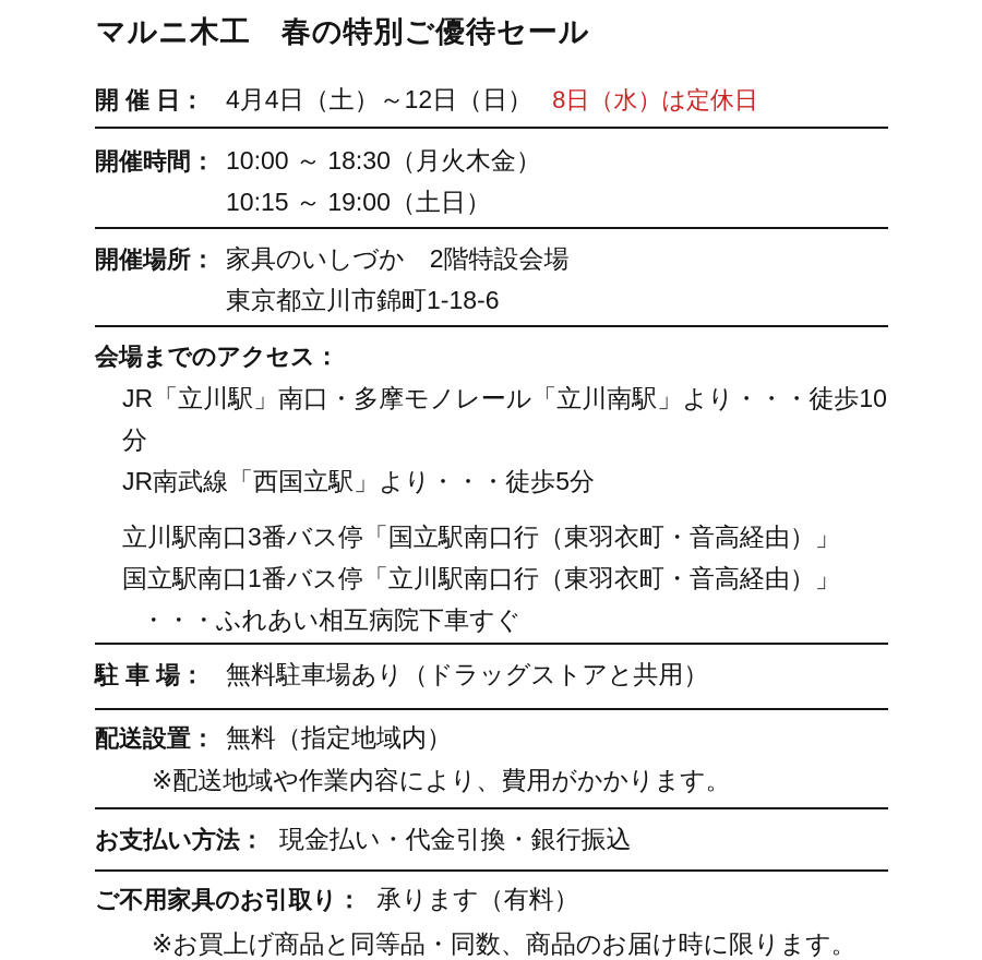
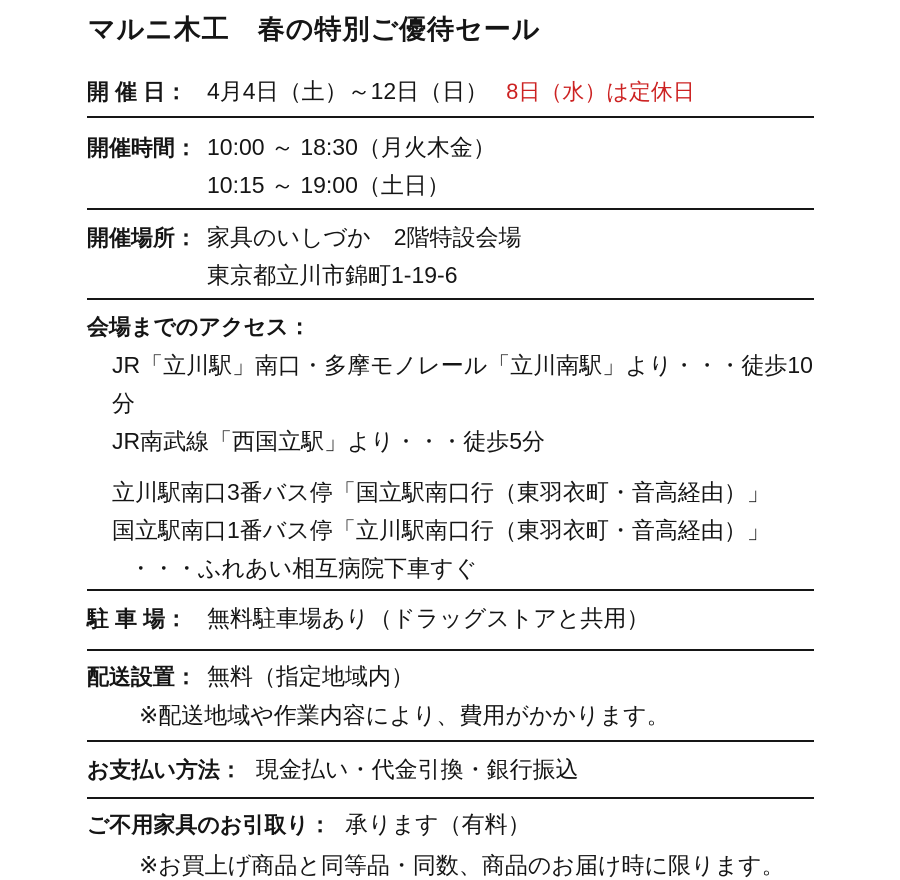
  マルニ木工 春の特別ご優待セール
  開 催 日：
  4月4日（土）～12日（日）
  8日（水）は定休日
  開催時間：
  10:00 ～ 18:30（月火木金）
  10:15 ～ 19:00（土日）
  開催場所：
  家具のいしづか 2階特設会場
- 東京都立川市錦町1-18-6
+ 東京都立川市錦町1-19-6
  会場までのアクセス：
  JR「立川駅」南口・多摩モノレール「立川南駅」より・・・徒歩10分
  JR南武線「西国立駅」より・・・徒歩5分
  立川駅南口3番バス停「国立駅南口行（東羽衣町・音高経由）」
  国立駅南口1番バス停「立川駅南口行（東羽衣町・音高経由）」
  ・・・ふれあい相互病院下車すぐ
  駐 車 場：
  無料駐車場あり（ドラッグストアと共用）
  配送設置：
  無料（指定地域内）
  ※配送地域や作業内容により、費用がかかります。
  お支払い方法：
  現金払い・代金引換・銀行振込
  ご不用家具のお引取り：
  承ります（有料）
  ※お買上げ商品と同等品・同数、商品のお届け時に限ります。
